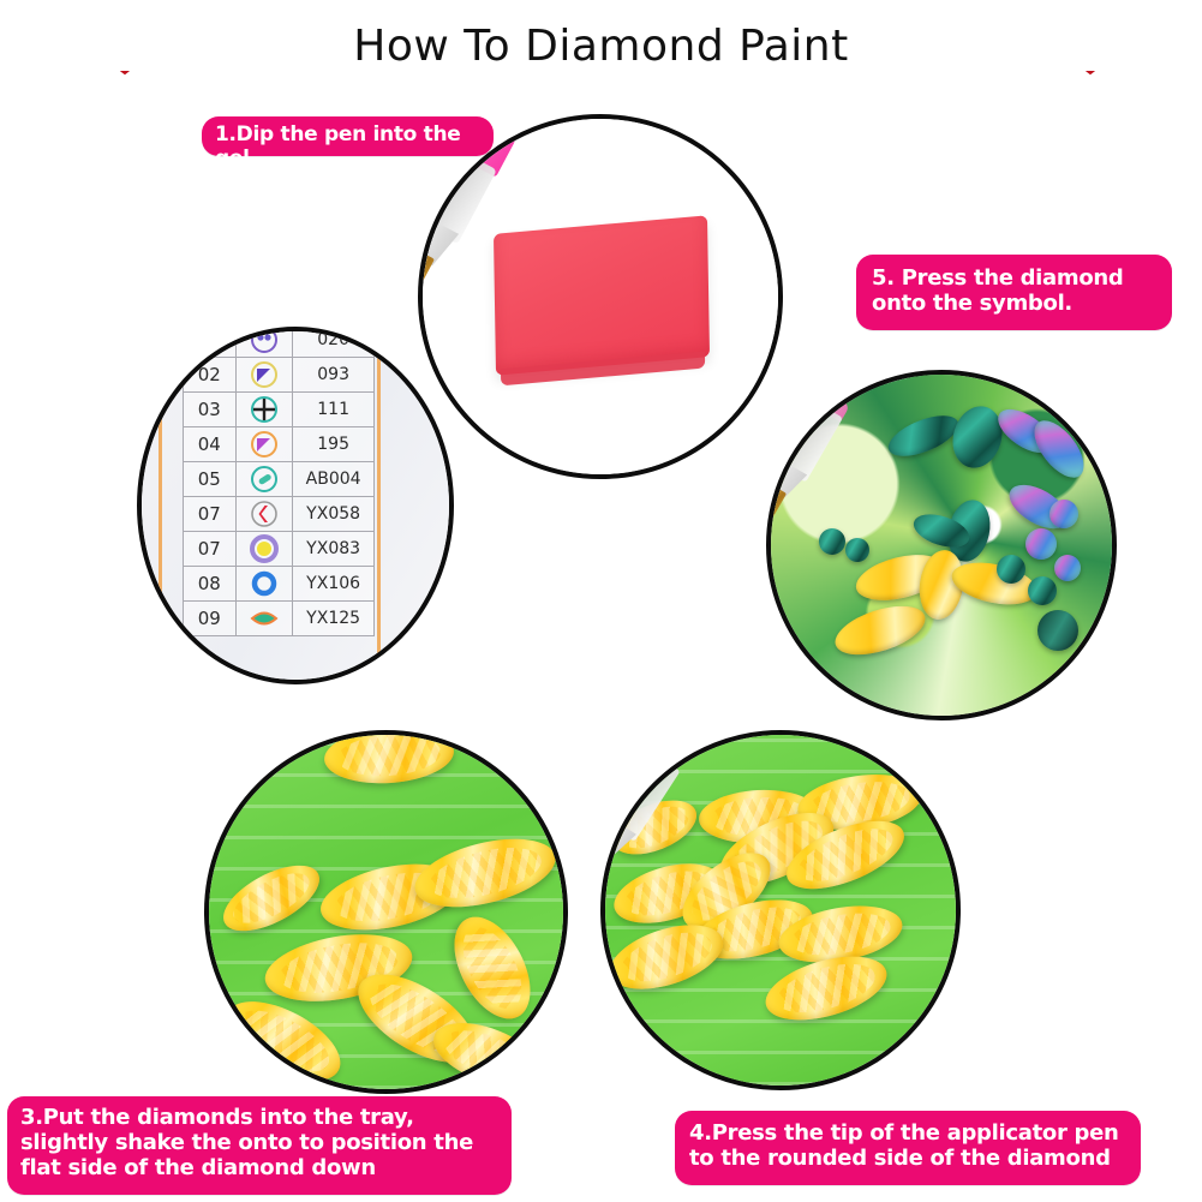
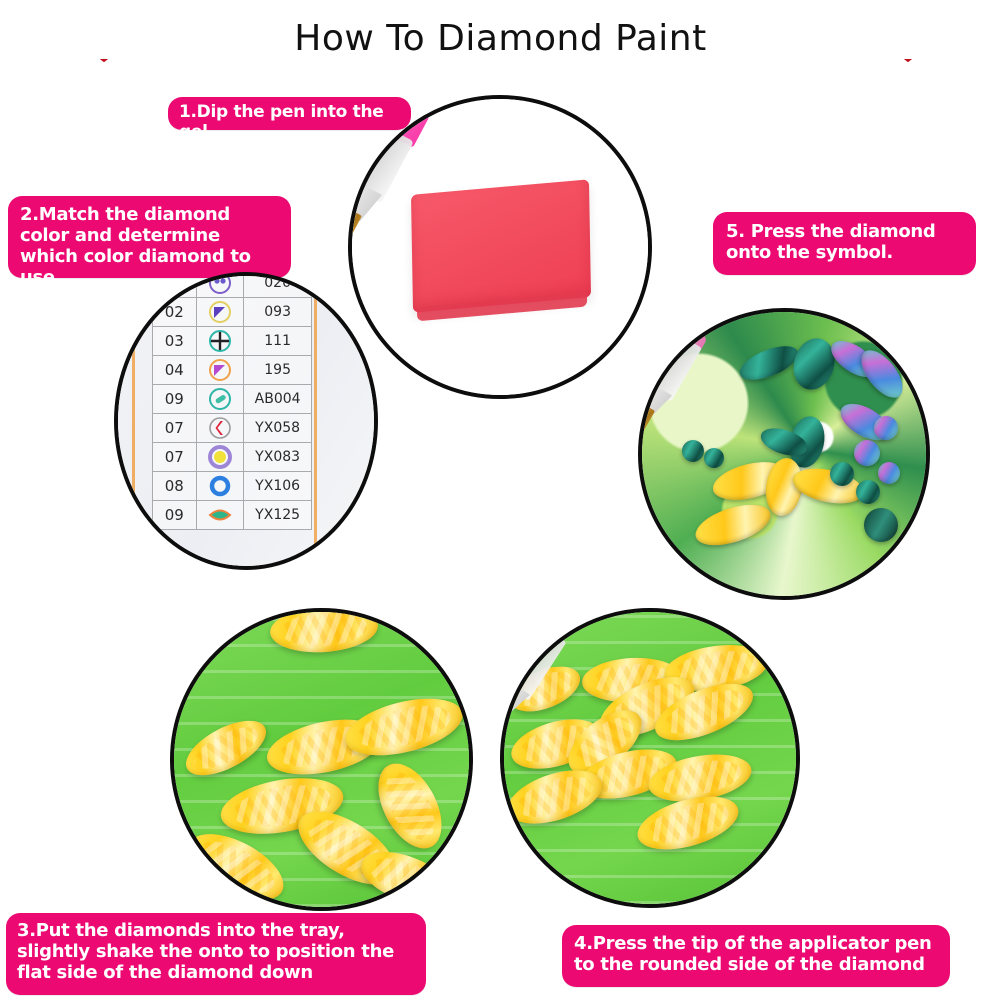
  How To Diamond Paint
  1.Dip the pen into gel
+ 2.Match the diamond color and determine which color diamond to use
  01		020
  02		093
  03		111
  04		195
- 05		AB004
+ 09		AB004
  07		YX058
  07		YX083
  08		YX106
  09		YX125
  5. Press the diamond onto the symbol.
  3.Put the diamonds into the tray, slightly shake the onto to position the flat side of the diamond down
  4.Press the tip of the applicator pen to the rounded side of the diamond
